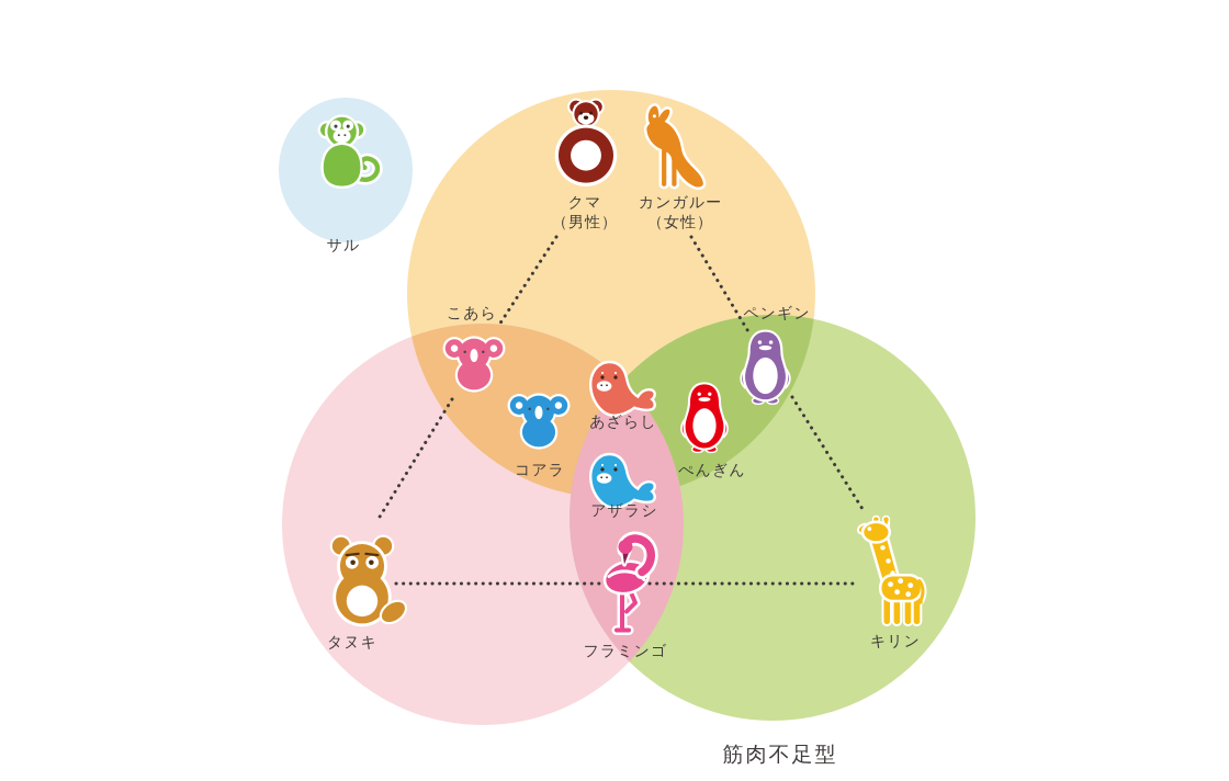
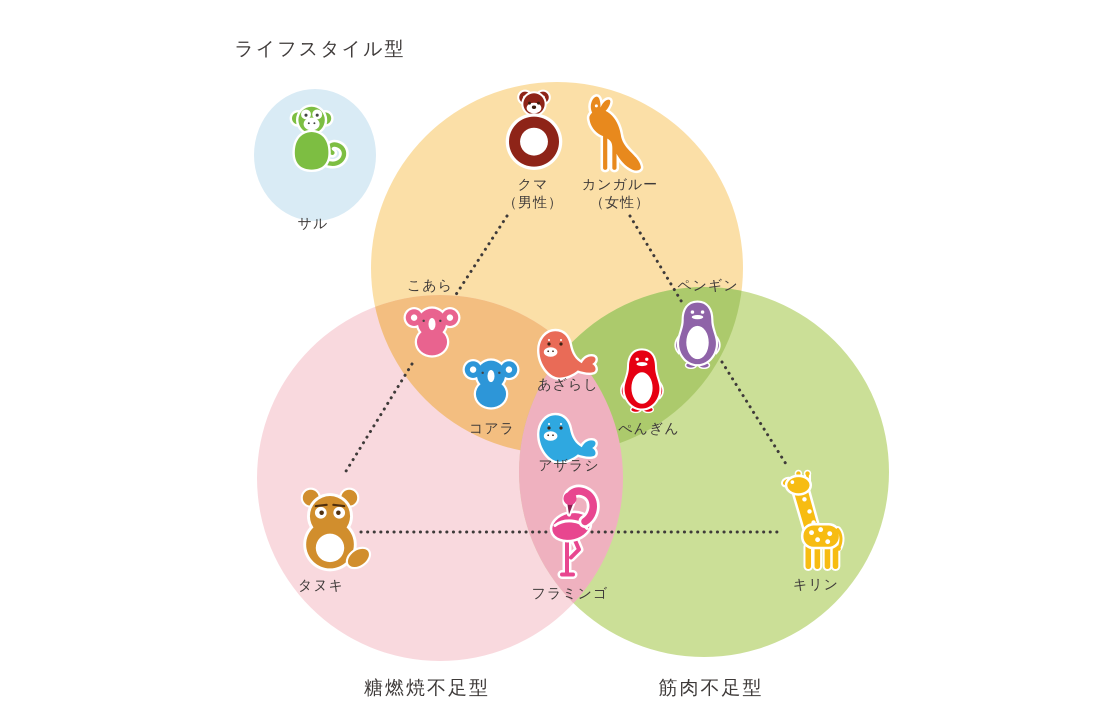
+ ライフスタイル型
+ 糖燃焼不足型
  筋肉不足型
  サル
  クマ
  （男性）
  カンガルー
  （女性）
  こあら
  コアラ
  あざらし
  アザラシ
  ぺんぎん
  ペンギン
  タヌキ
  フラミンゴ
  キリン
